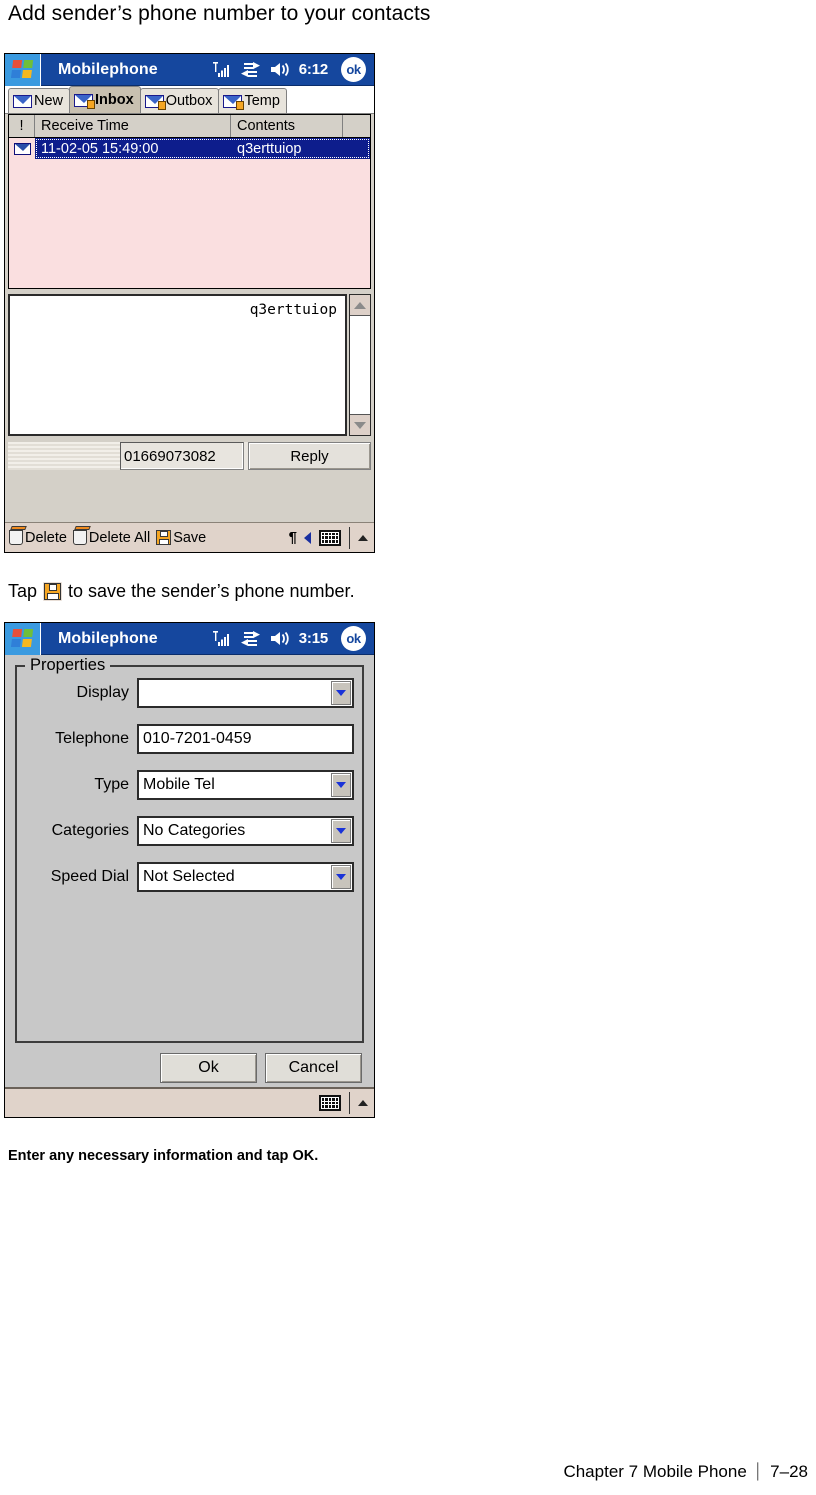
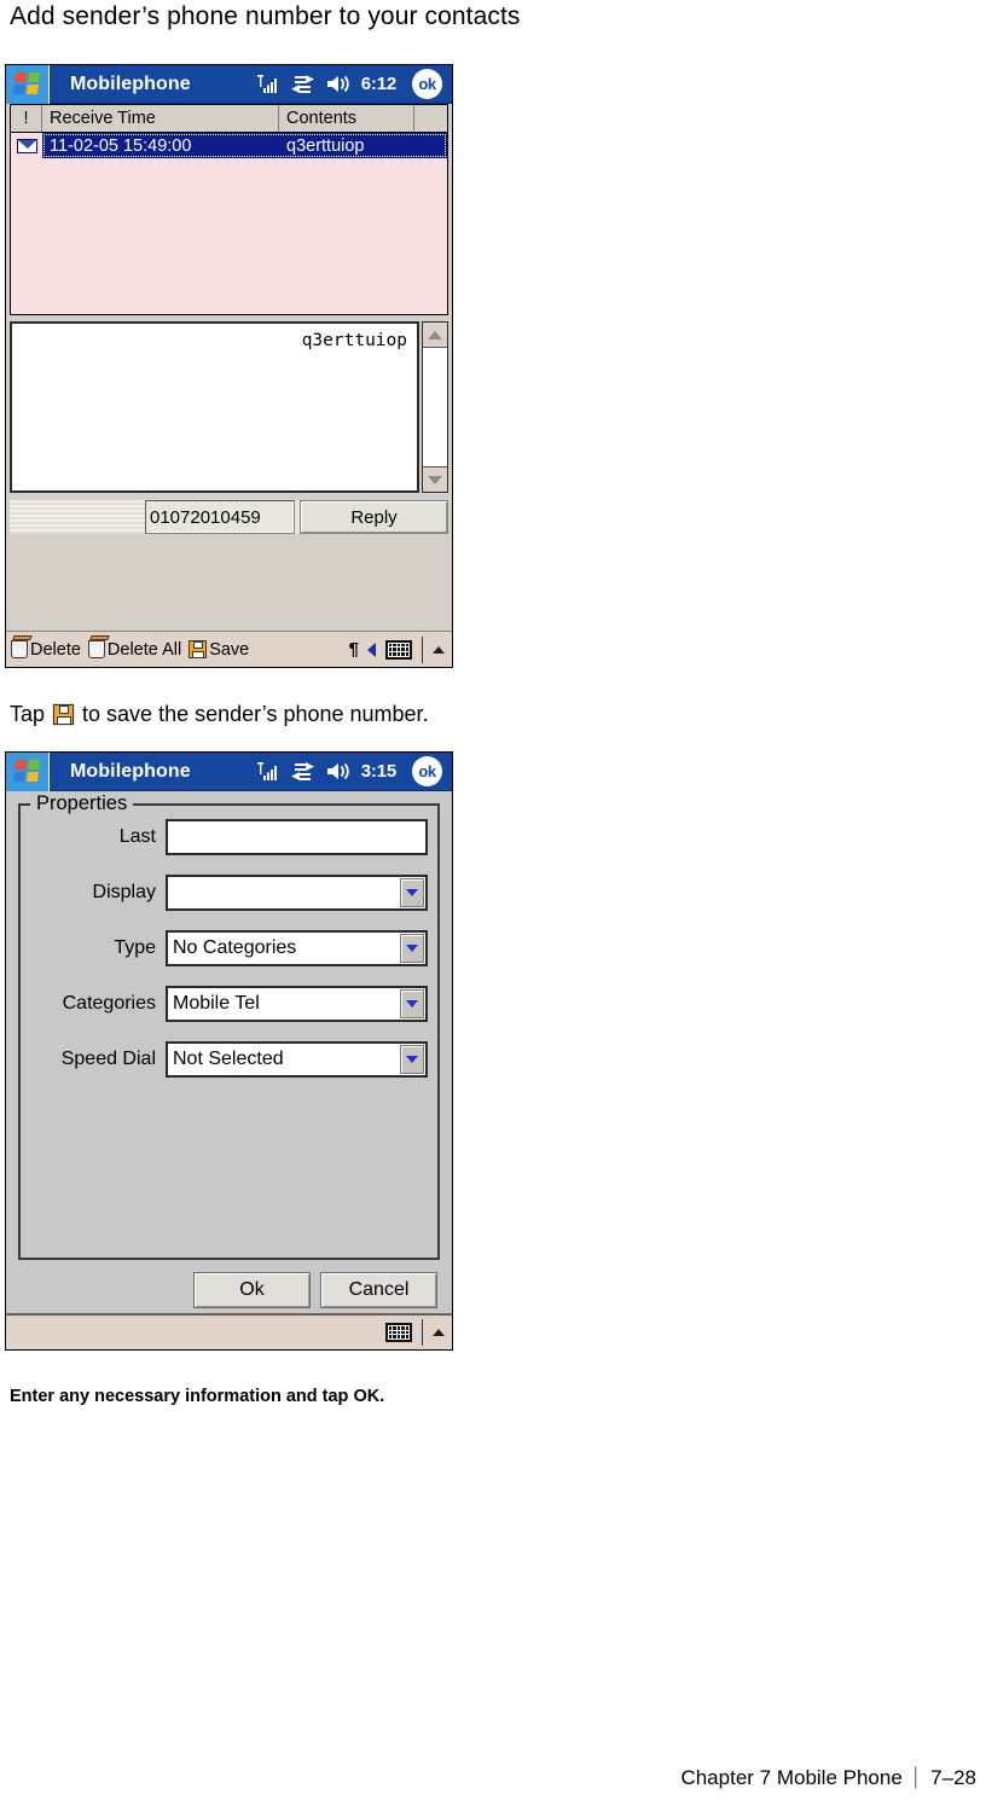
  Add sender’s phone number to your contacts
  Mobilephone
  6:12
  ok
- New
- Inbox
- Outbox
- Temp
  !
  Receive Time
  Contents
  11-02-05 15:49:00
  q3erttuiop
  q3erttuiop
- 01669073082
+ 01072010459
  Reply
  Delete
  Delete All
  Save
  ¶
  Tap
  to save the sender’s phone number.
  Mobilephone
  3:15
  ok
  Properties
+ Last
  Display
- Telephone
- 010-7201-0459
  Type
- Mobile Tel
+ No Categories
  Categories
- No Categories
+ Mobile Tel
  Speed Dial
  Not Selected
  Ok
  Cancel
  Enter any necessary information and tap OK.
  Chapter 7 Mobile Phone
  │
  7–28
